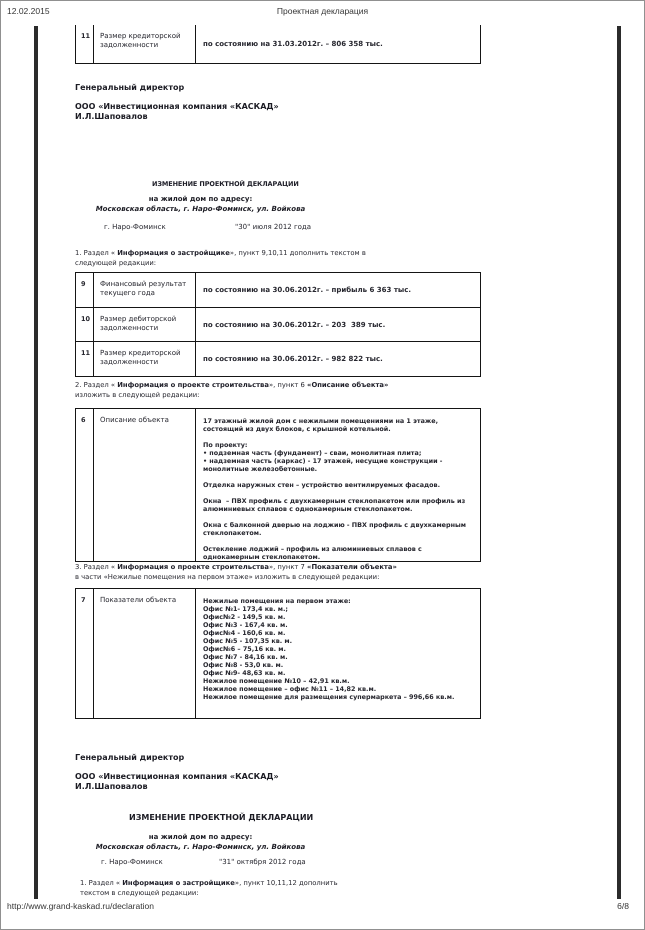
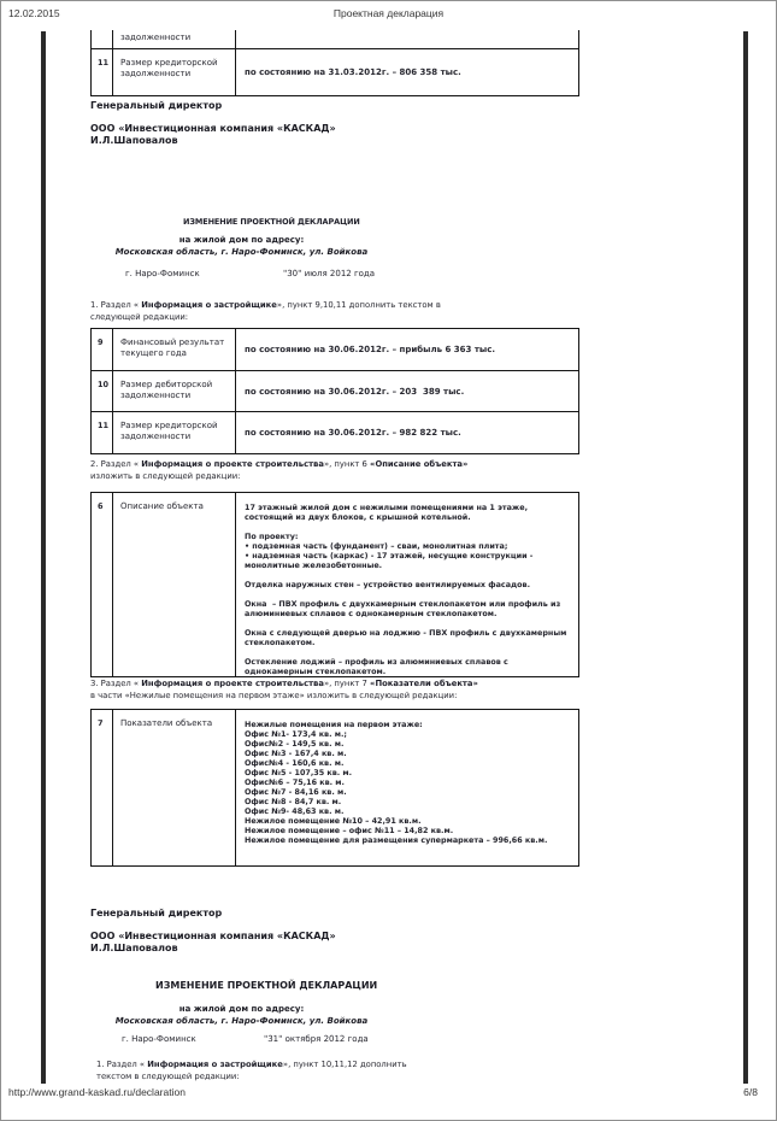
  12.02.2015
  Проектная декларация
+ задолженности
  11
  Размер кредиторской задолженности
  по состоянию на 31.03.2012г. – 806 358 тыс.
  Генеральный директор
  ООО «Инвестиционная компания «КАСКАД»
  И.Л.Шаповалов
  ИЗМЕНЕНИЕ ПРОЕКТНОЙ ДЕКЛАРАЦИИ
  на жилой дом по адресу:
  Московская область, г. Наро-Фоминск, ул. Войкова
  г. Наро-Фоминск
  "30" июля 2012 года
  1. Раздел « Информация о застройщике», пункт 9,10,11 дополнить текстом в
  следующей редакции:
  9
  Финансовый результат текущего года
  по состоянию на 30.06.2012г. – прибыль 6 363 тыс.
  10
  Размер дебиторской задолженности
  по состоянию на 30.06.2012г. – 203 389 тыс.
  11
  Размер кредиторской задолженности
  по состоянию на 30.06.2012г. – 982 822 тыс.
  2. Раздел « Информация о проекте строительства», пункт 6 «Описание объекта»
  изложить в следующей редакции:
  6
  Описание объекта
  17 этажный жилой дом с нежилыми помещениями на 1 этаже, состоящий из двух блоков, с крышной котельной.
  По проекту:
  • подземная часть (фундамент) – сваи, монолитная плита;
  • надземная часть (каркас) - 17 этажей, несущие конструкции - монолитные железобетонные.
  Отделка наружных стен – устройство вентилируемых фасадов.
  Окна – ПВХ профиль с двухкамерным стеклопакетом или профиль из алюминиевых сплавов с однокамерным стеклопакетом.
- Окна с балконной дверью на лоджию - ПВХ профиль с двухкамерным стеклопакетом.
+ Окна с следующей дверью на лоджию - ПВХ профиль с двухкамерным стеклопакетом.
  Остекление лоджий – профиль из алюминиевых сплавов с однокамерным стеклопакетом.
  3. Раздел « Информация о проекте строительства», пункт 7 «Показатели объекта»
  в части «Нежилые помещения на первом этаже» изложить в следующей редакции:
  7
  Показатели объекта
  Нежилые помещения на первом этаже:
  Офис №1- 173,4 кв. м.;
  Офис№2 - 149,5 кв. м.
  Офис №3 - 167,4 кв. м.
  Офис№4 - 160,6 кв. м.
  Офис №5 - 107,35 кв. м.
  Офис№6 – 75,16 кв. м.
  Офис №7 - 84,16 кв. м.
- Офис №8 - 53,0 кв. м.
+ Офис №8 - 84,7 кв. м.
  Офис №9- 48,63 кв. м.
  Нежилое помещение №10 – 42,91 кв.м.
  Нежилое помещение – офис №11 – 14,82 кв.м.
  Нежилое помещение для размещения супермаркета – 996,66 кв.м.
  Генеральный директор
  ООО «Инвестиционная компания «КАСКАД»
  И.Л.Шаповалов
  ИЗМЕНЕНИЕ ПРОЕКТНОЙ ДЕКЛАРАЦИИ
  на жилой дом по адресу:
  Московская область, г. Наро-Фоминск, ул. Войкова
  г. Наро-Фоминск
  "31" октября 2012 года
  1. Раздел « Информация о застройщике», пункт 10,11,12 дополнить
  текстом в следующей редакции:
  http://www.grand-kaskad.ru/declaration
  6/8
